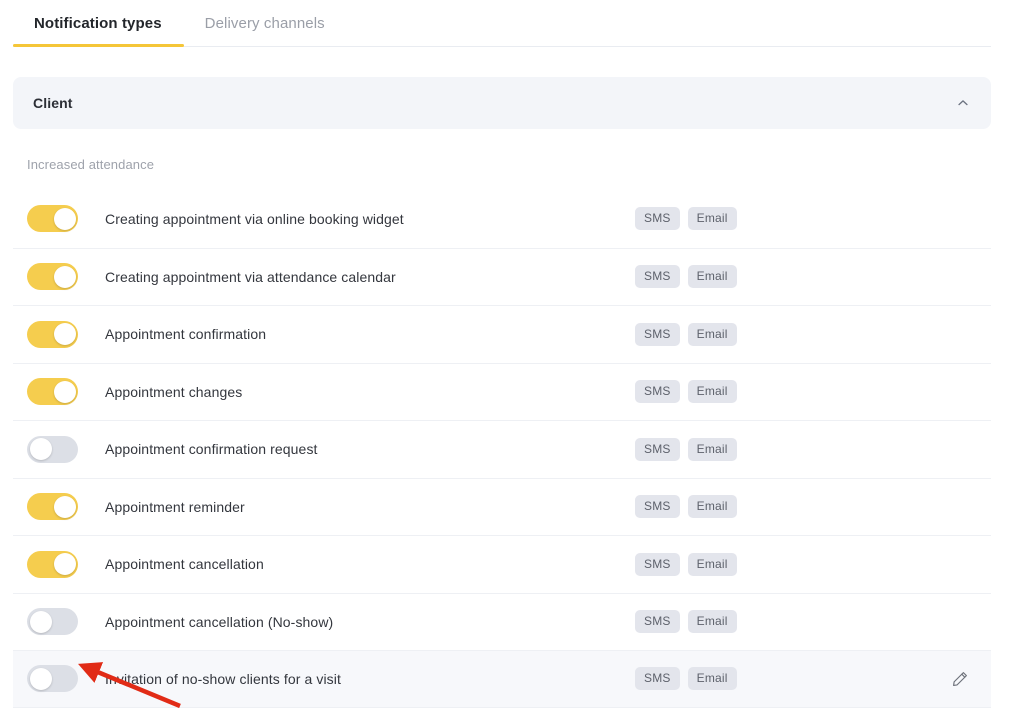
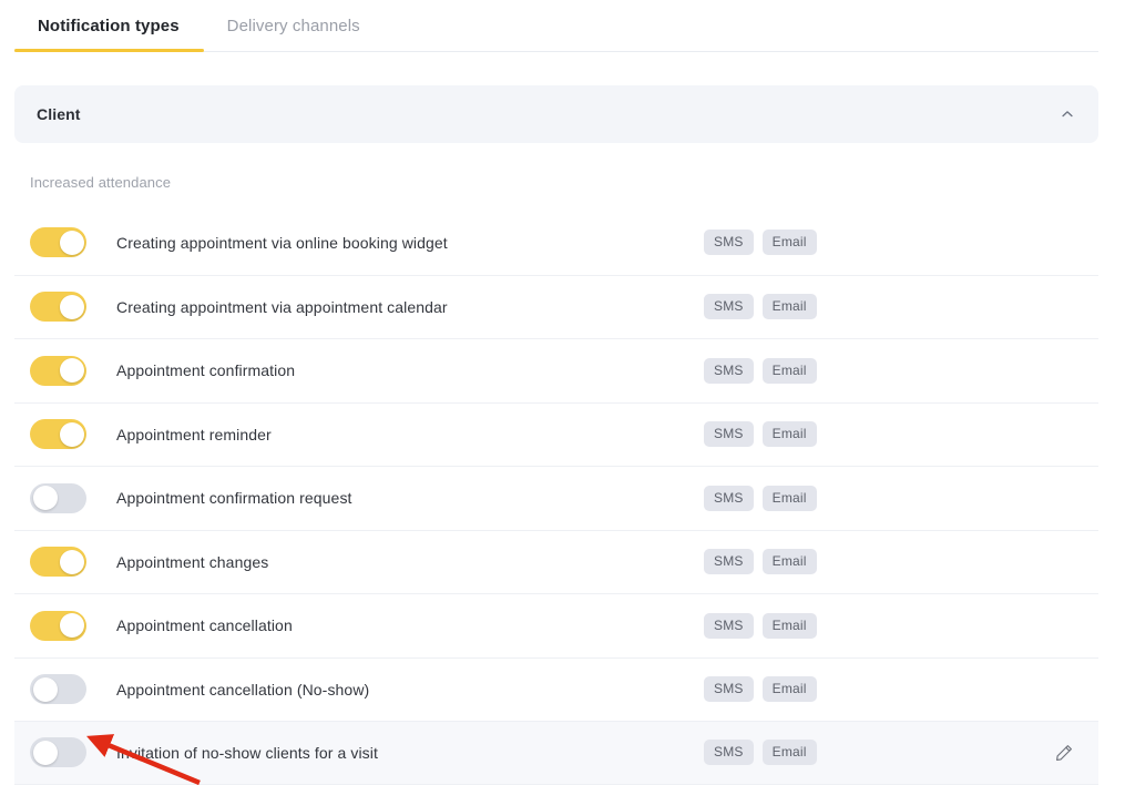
  Notification types
  Delivery channels
  Client
  Increased attendance
  Creating appointment via online booking widget
  SMS
  Email
- Creating appointment via attendance calendar
+ Creating appointment via appointment calendar
  SMS
  Email
  Appointment confirmation
  SMS
  Email
- Appointment changes
+ Appointment reminder
  SMS
  Email
  Appointment confirmation request
  SMS
  Email
- Appointment reminder
+ Appointment changes
  SMS
  Email
  Appointment cancellation
  SMS
  Email
  Appointment cancellation (No-show)
  SMS
  Email
  Ivitation of no-show clients for a visit
  SMS
  Email
